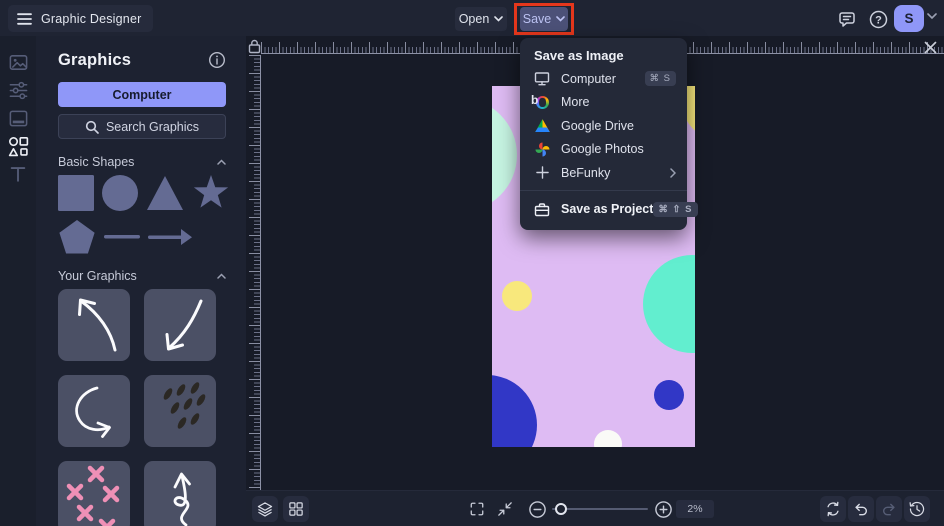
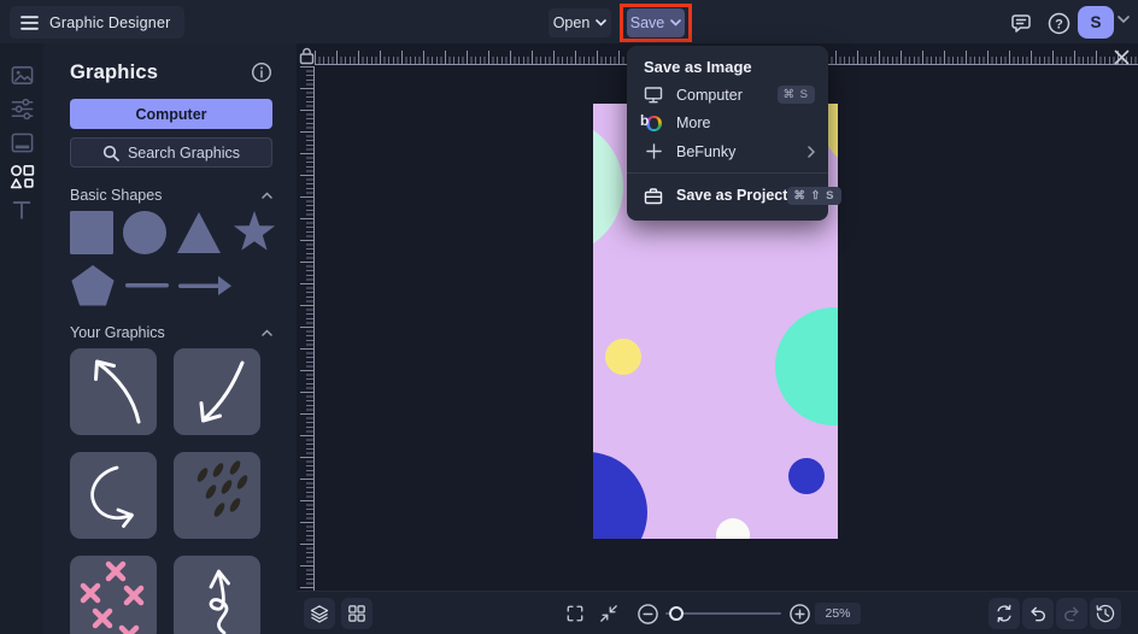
  Graphic Designer
  Open
  Save
  ?
  S
  Graphics
  Computer
  Search Graphics
  Basic Shapes
  Your Graphics
- 2%
+ 25%
  Save as Image
  Computer
  ⌘ S
  b
  More
- Google Drive
- Google Photos
  BeFunky
  Save as Project
  ⌘ ⇧ S
